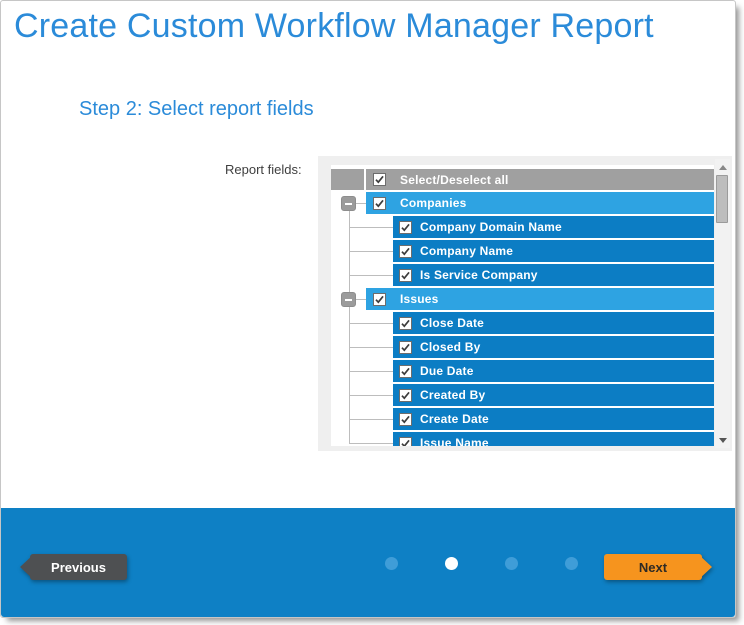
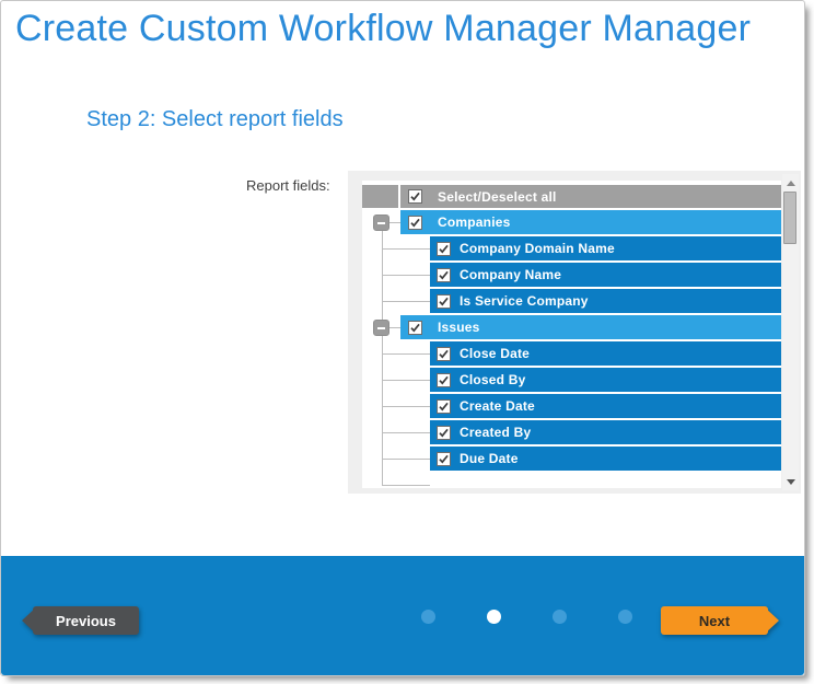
- Create Custom Workflow Manager Report
+ Create Custom Workflow Manager Manager
  Step 2: Select report fields
  Report fields:
  Select/Deselect all
  Companies
  Company Domain Name
  Company Name
  Is Service Company
  Issues
  Close Date
  Closed By
- Due Date
+ Create Date
  Created By
- Create Date
+ Due Date
- Issue Name
  Previous
  Next
